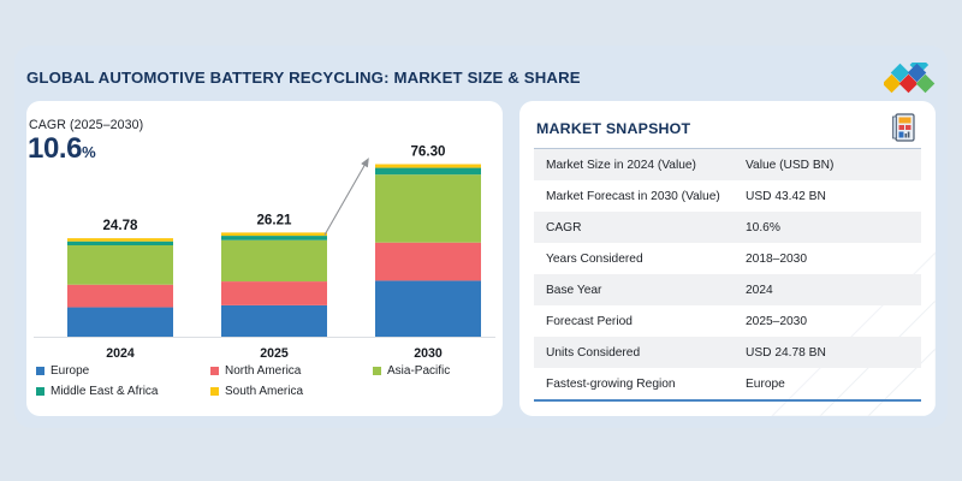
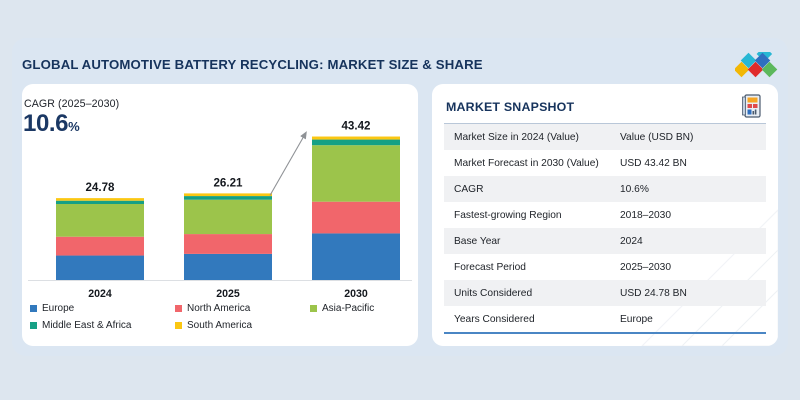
  GLOBAL AUTOMOTIVE BATTERY RECYCLING: MARKET SIZE & SHARE
  CAGR (2025–2030)
  10.6%
  24.78
  2024
  26.21
  2025
- 76.30
+ 43.42
  2030
  Europe
  North America
  Asia-Pacific
  Middle East & Africa
  South America
  MARKET SNAPSHOT
  Market Size in 2024 (Value)
  Value (USD BN)
  Market Forecast in 2030 (Value)
  USD 43.42 BN
  CAGR
  10.6%
- Years Considered
+ Fastest-growing Region
  2018–2030
  Base Year
  2024
  Forecast Period
  2025–2030
  Units Considered
  USD 24.78 BN
- Fastest-growing Region
+ Years Considered
  Europe
